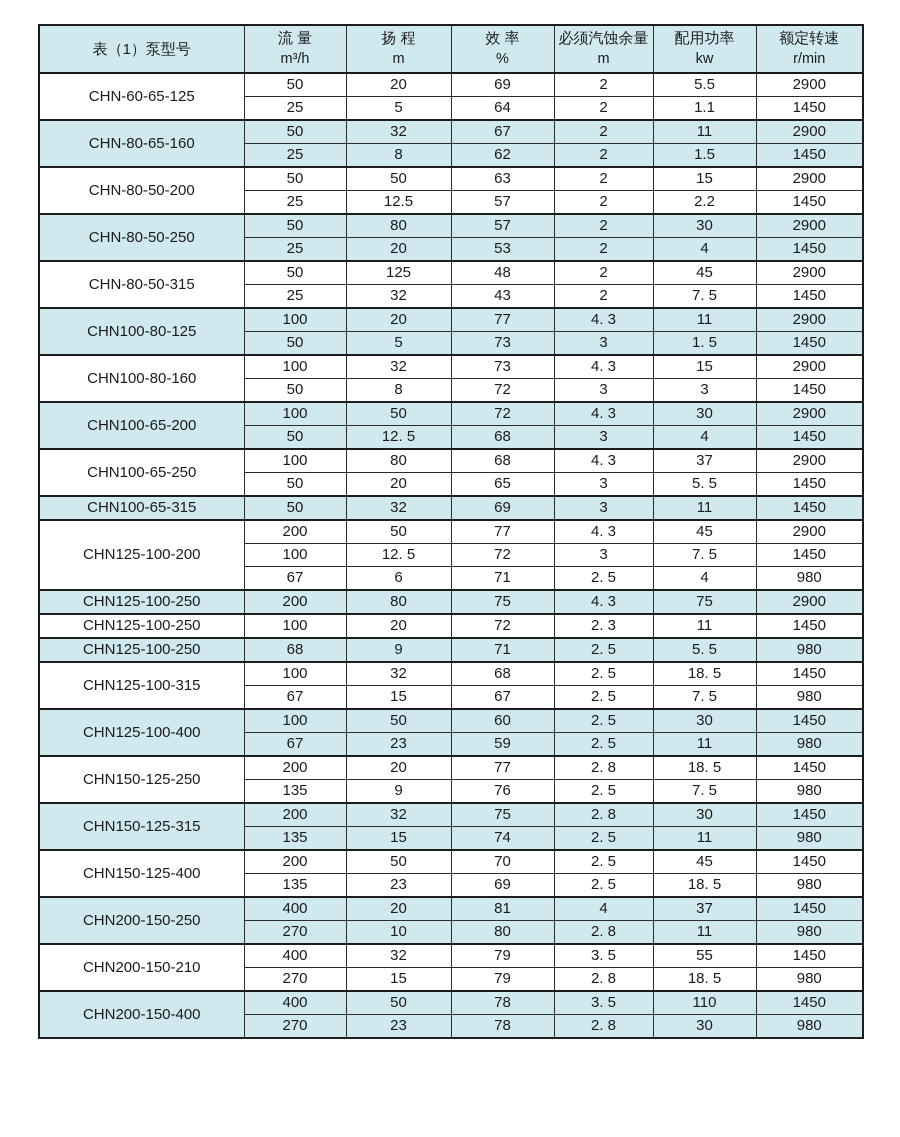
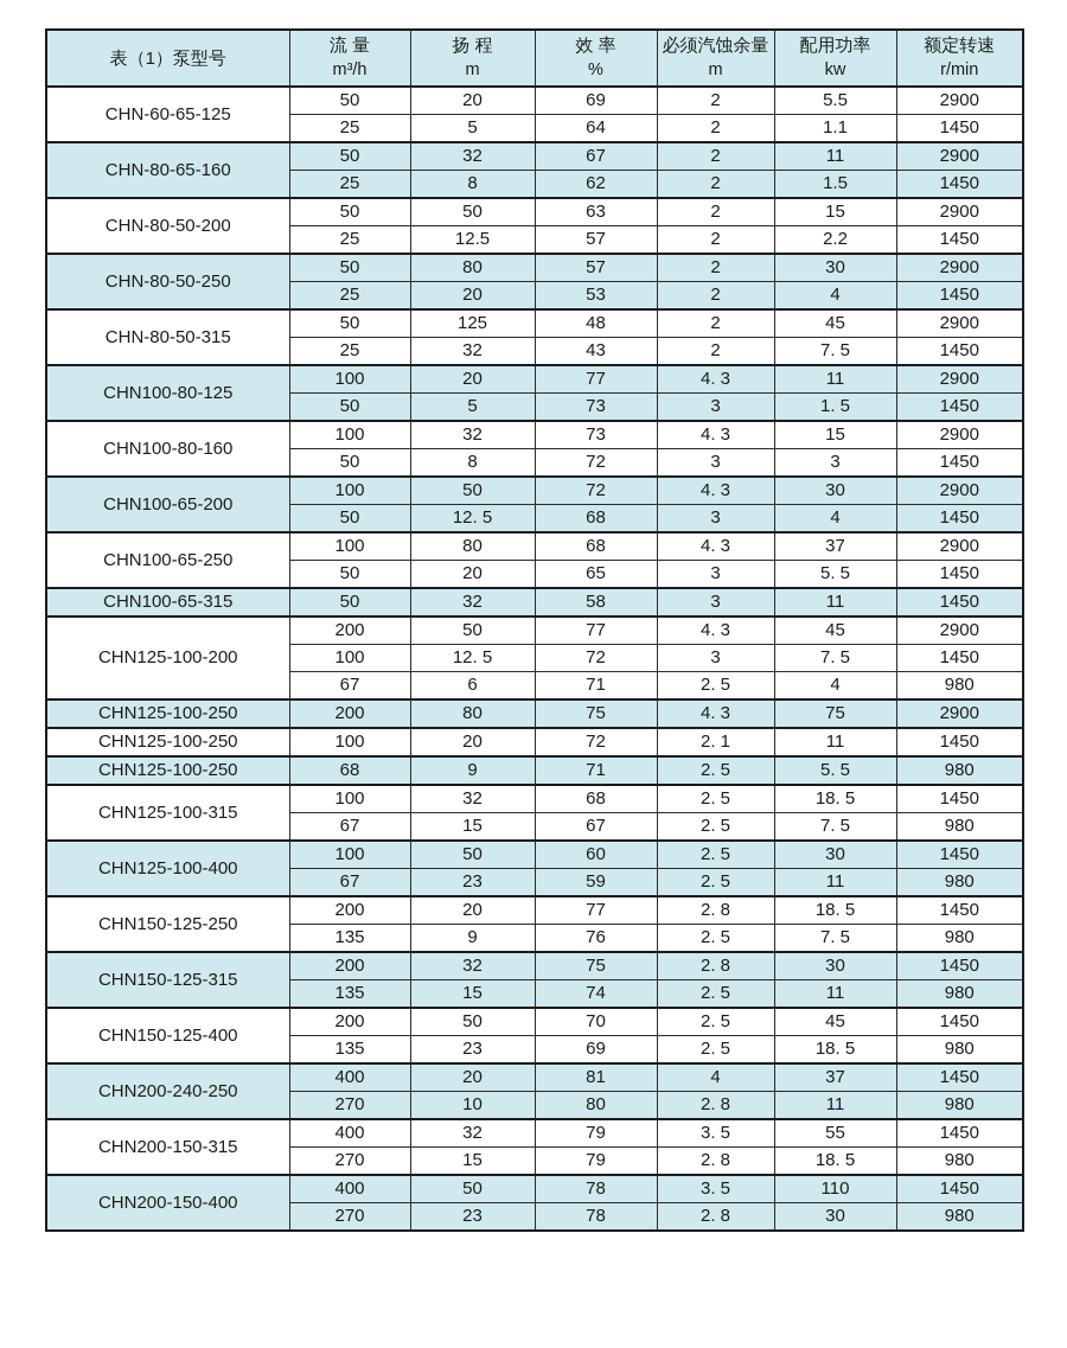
  表（1）泵型号	流 量 m³/h	扬 程 m	效 率 %	必须汽蚀余量 m	配用功率 kw	额定转速 r/min
  CHN-60-65-125	50	20	69	2	5.5	2900
  25	5	64	2	1.1	1450
  CHN-80-65-160	50	32	67	2	11	2900
  25	8	62	2	1.5	1450
  CHN-80-50-200	50	50	63	2	15	2900
  25	12.5	57	2	2.2	1450
  CHN-80-50-250	50	80	57	2	30	2900
  25	20	53	2	4	1450
  CHN-80-50-315	50	125	48	2	45	2900
  25	32	43	2	7. 5	1450
  CHN100-80-125	100	20	77	4. 3	11	2900
  50	5	73	3	1. 5	1450
  CHN100-80-160	100	32	73	4. 3	15	2900
  50	8	72	3	3	1450
  CHN100-65-200	100	50	72	4. 3	30	2900
  50	12. 5	68	3	4	1450
  CHN100-65-250	100	80	68	4. 3	37	2900
  50	20	65	3	5. 5	1450
- CHN100-65-315	50	32	69	3	11	1450
+ CHN100-65-315	50	32	58	3	11	1450
  CHN125-100-200	200	50	77	4. 3	45	2900
  100	12. 5	72	3	7. 5	1450
  67	6	71	2. 5	4	980
  CHN125-100-250	200	80	75	4. 3	75	2900
- CHN125-100-250	100	20	72	2. 3	11	1450
+ CHN125-100-250	100	20	72	2. 1	11	1450
  CHN125-100-250	68	9	71	2. 5	5. 5	980
  CHN125-100-315	100	32	68	2. 5	18. 5	1450
  67	15	67	2. 5	7. 5	980
  CHN125-100-400	100	50	60	2. 5	30	1450
  67	23	59	2. 5	11	980
  CHN150-125-250	200	20	77	2. 8	18. 5	1450
  135	9	76	2. 5	7. 5	980
  CHN150-125-315	200	32	75	2. 8	30	1450
  135	15	74	2. 5	11	980
  CHN150-125-400	200	50	70	2. 5	45	1450
  135	23	69	2. 5	18. 5	980
- CHN200-150-250	400	20	81	4	37	1450
+ CHN200-240-250	400	20	81	4	37	1450
  270	10	80	2. 8	11	980
- CHN200-150-210	400	32	79	3. 5	55	1450
+ CHN200-150-315	400	32	79	3. 5	55	1450
  270	15	79	2. 8	18. 5	980
  CHN200-150-400	400	50	78	3. 5	110	1450
  270	23	78	2. 8	30	980
